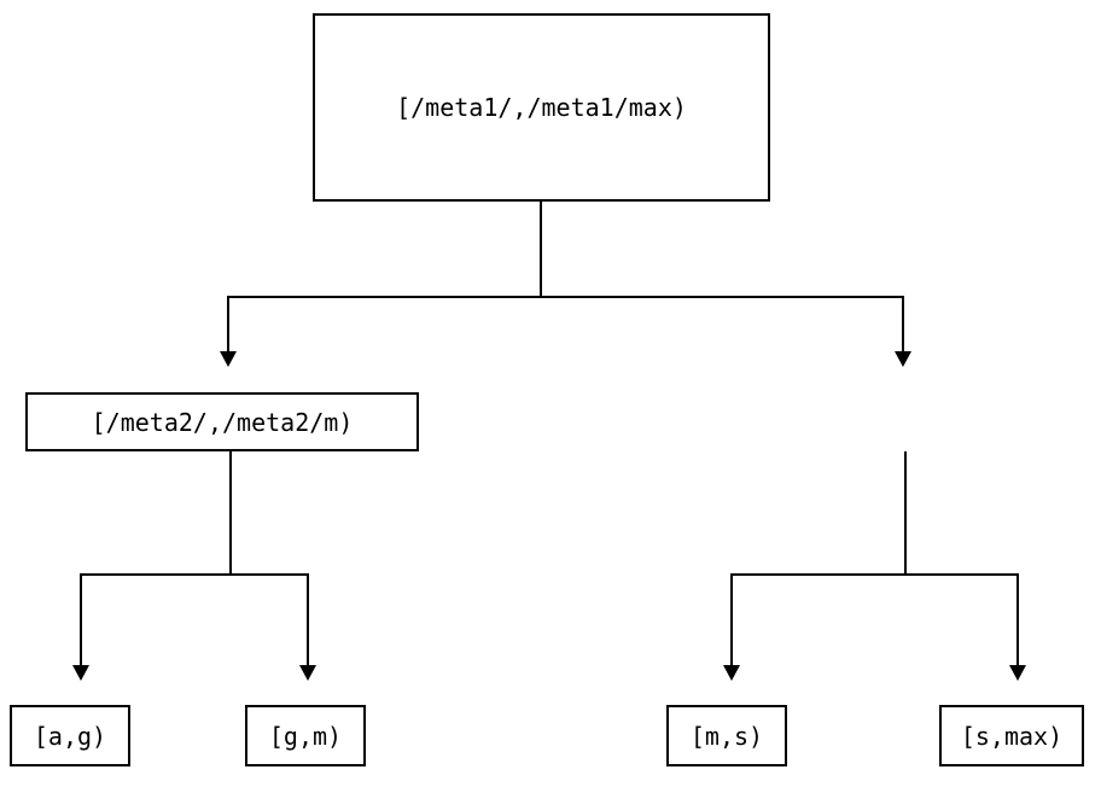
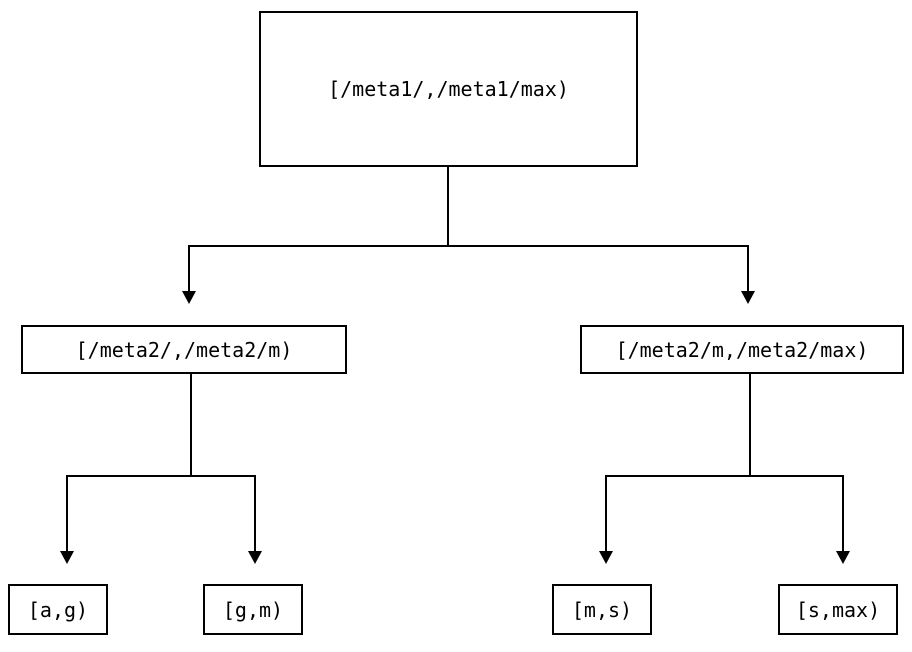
  [/meta1/,/meta1/max)
  [/meta2/,/meta2/m)
+ [/meta2/m,/meta2/max)
  [a,g)
  [g,m)
  [m,s)
  [s,max)
